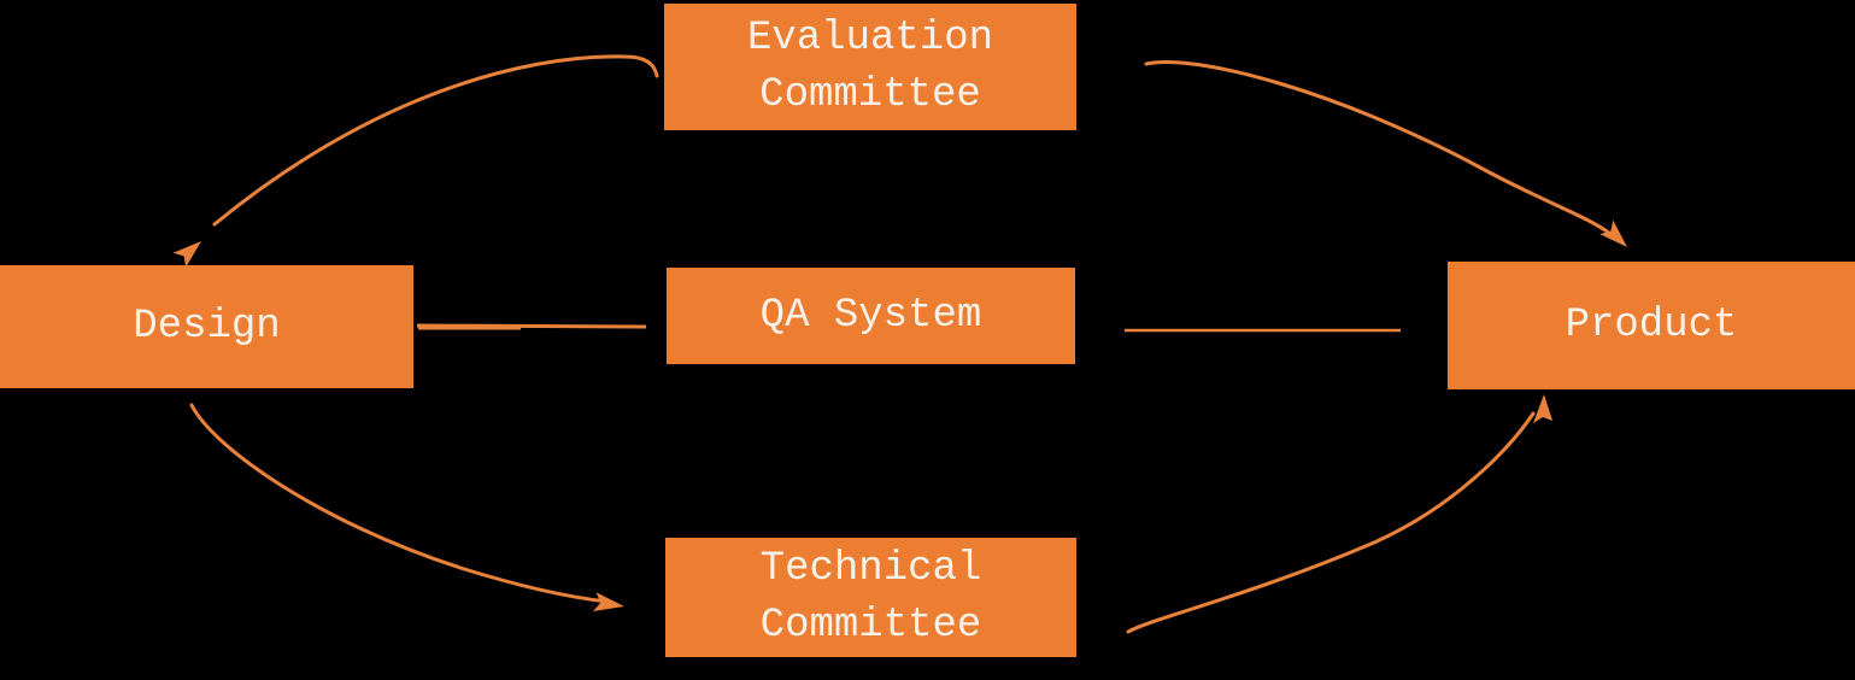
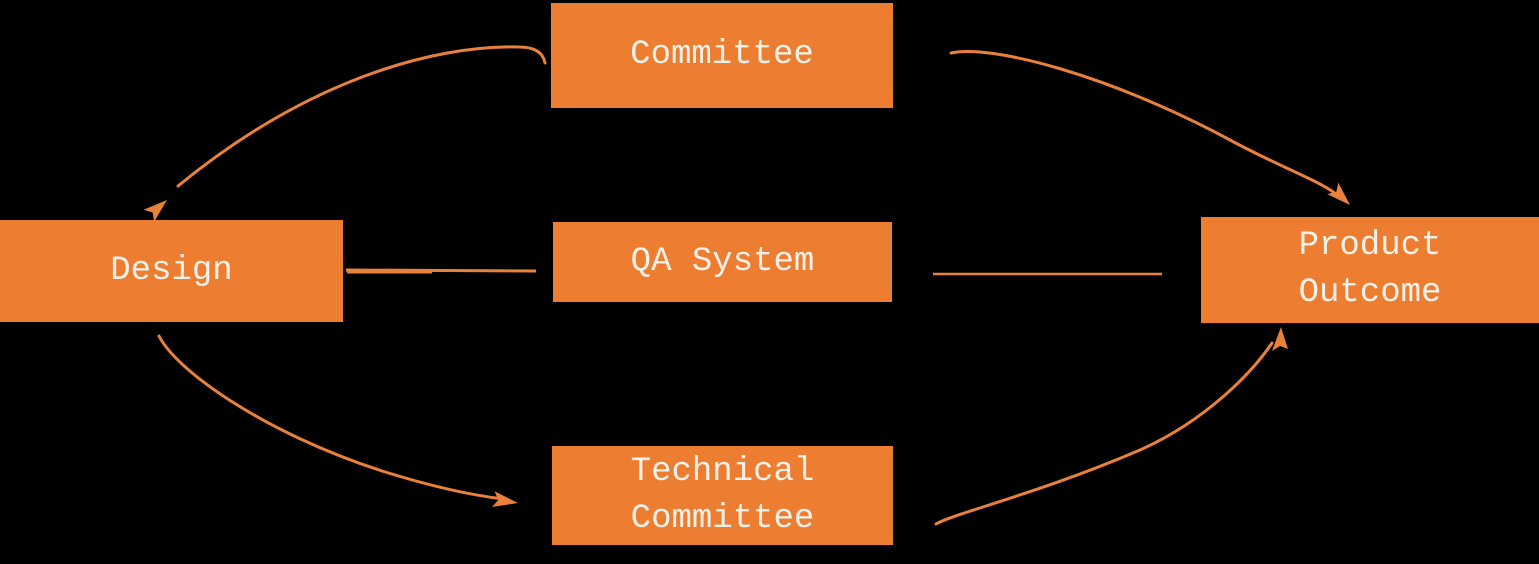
- Evaluation
  Committee
  Design
  QA System
  Product
+ Outcome
  Technical
  Committee
